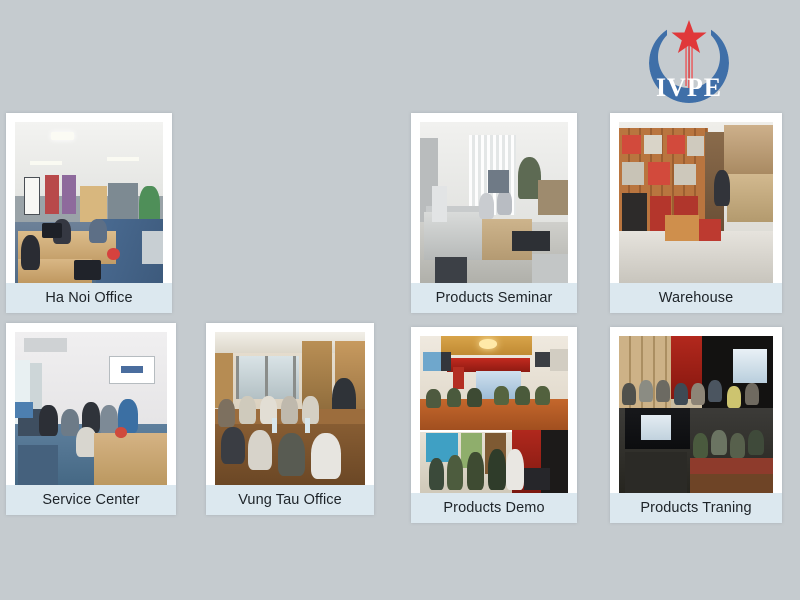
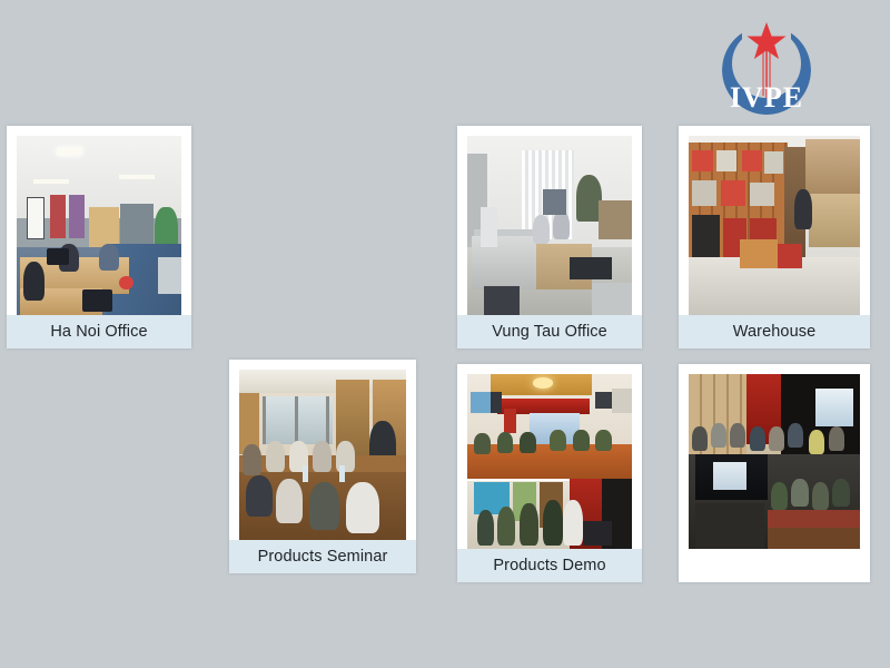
  IVPE
  Ha Noi Office
- Products Seminar
+ Vung Tau Office
  Warehouse
- Service Center
- Vung Tau Office
+ Products Seminar
  Products Demo
- Products Traning
